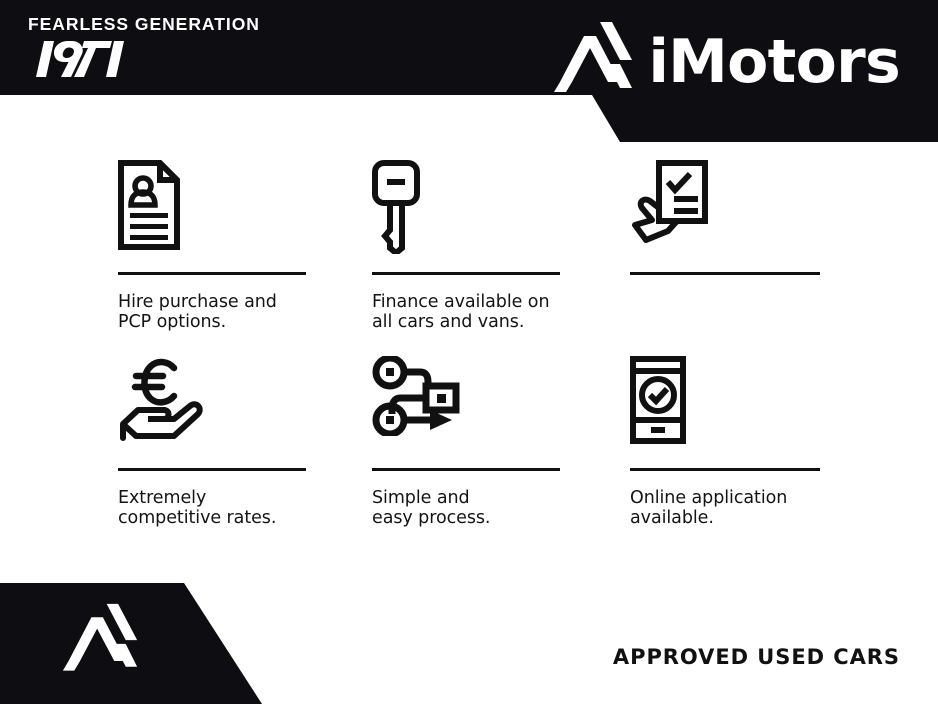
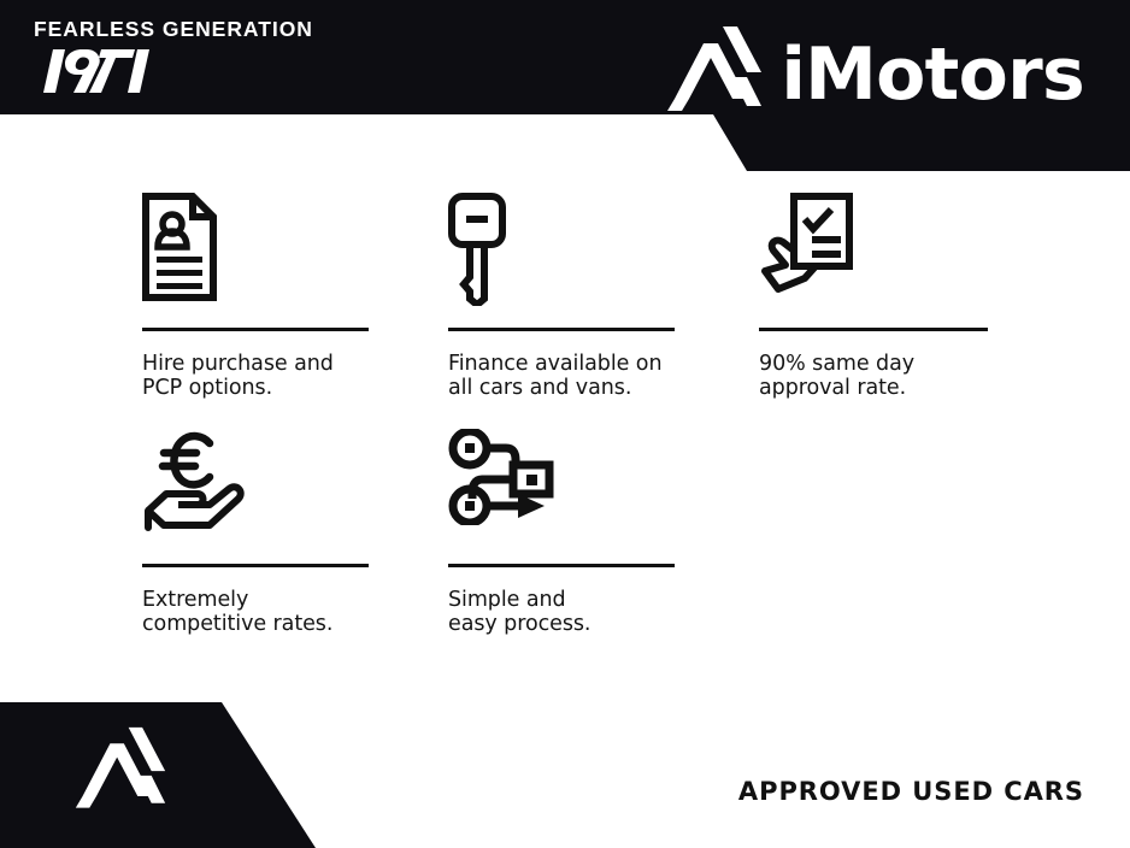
  FEARLESS GENERATION
  iMotors
  Hire purchase and
  PCP options.
  Finance available on
  all cars and vans.
+ 90% same day
+ approval rate.
  Extremely
  competitive rates.
  Simple and
  easy process.
- Online application
- available.
  APPROVED USED CARS
